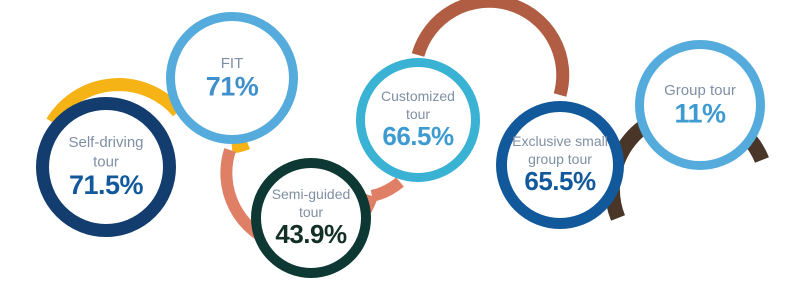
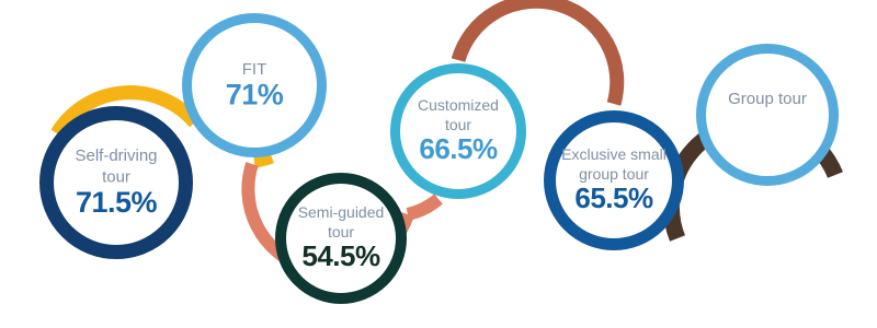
  Self-driving
  tour
  71.5%
  FIT
  71%
  Semi-guided
  tour
- 43.9%
+ 54.5%
  Customized
  tour
  66.5%
  Exclusive small
  group tour
  65.5%
  Group tour
- 11%
